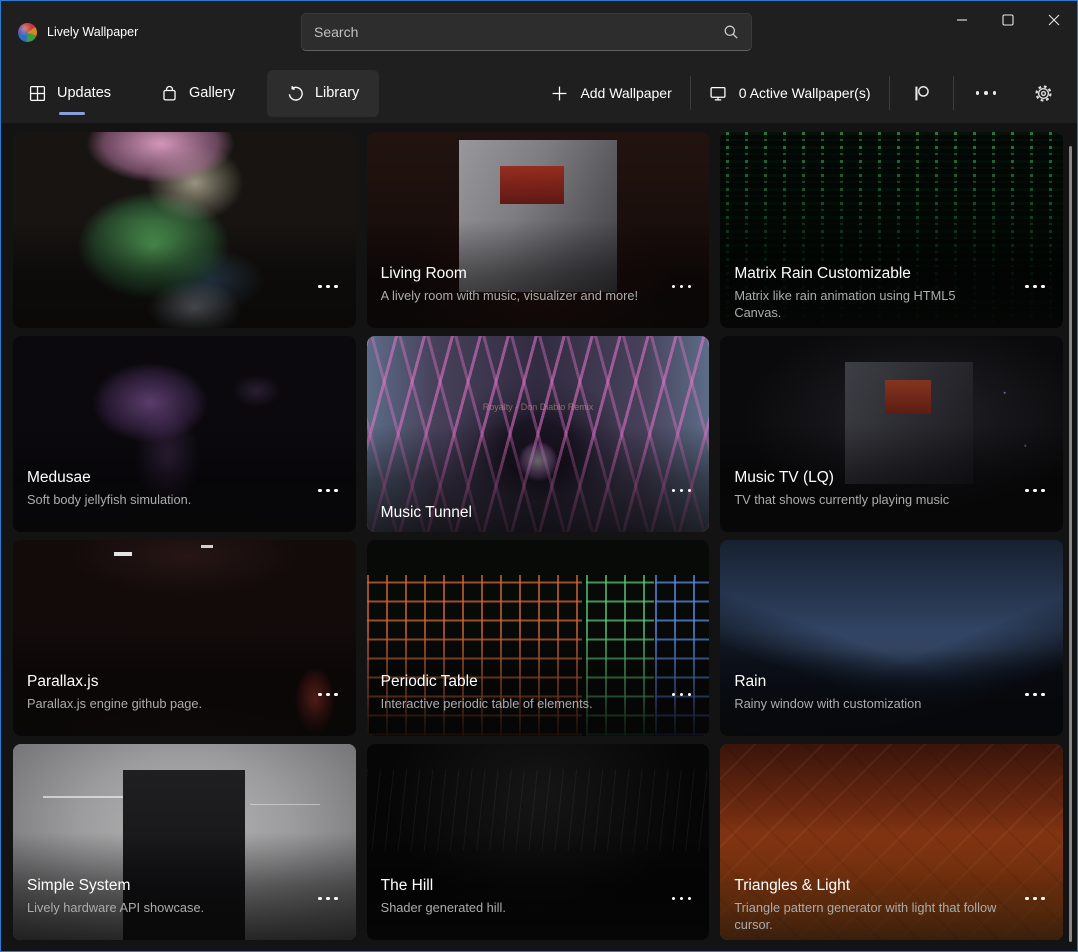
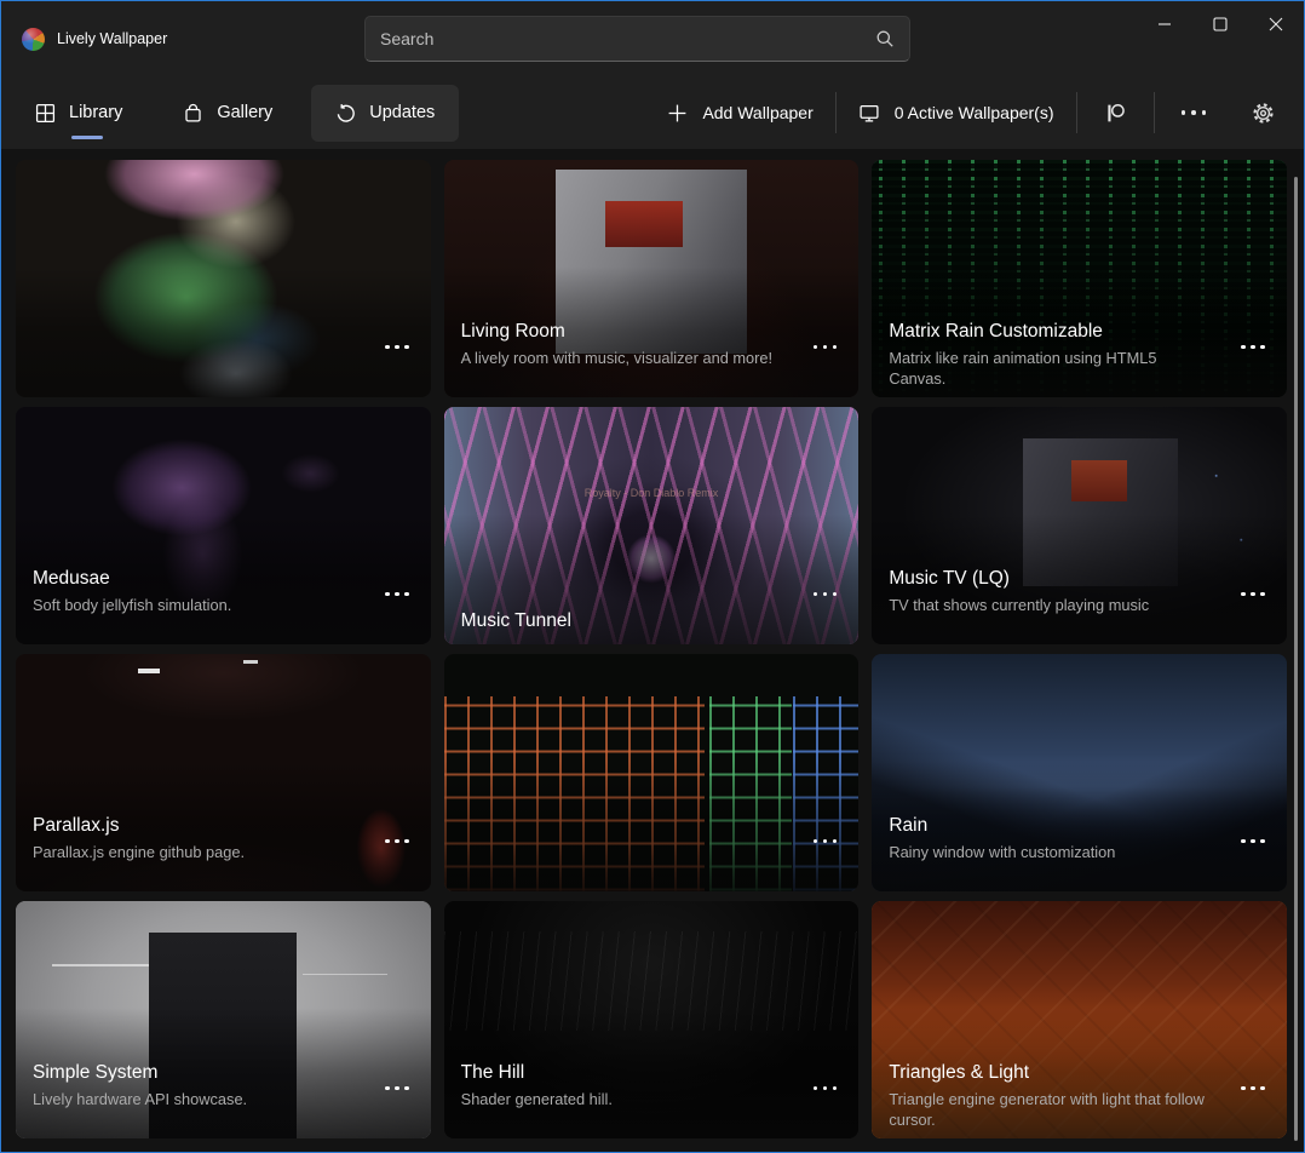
  Lively Wallpaper
  Search
- Updates
+ Library
  Gallery
- Library
+ Updates
  Add Wallpaper
  0 Active Wallpaper(s)
  Living Room
  A lively room with music, visualizer and more!
  Matrix Rain Customizable
  Matrix like rain animation using HTML5 Canvas.
  Medusae
  Soft body jellyfish simulation.
  Royalty - Don Diablo Remix
  Music Tunnel
  Music TV (LQ)
  TV that shows currently playing music
  Parallax.js
  Parallax.js engine github page.
- Periodic Table
- Interactive periodic table of elements.
  Rain
  Rainy window with customization
  Simple System
  Lively hardware API showcase.
  The Hill
  Shader generated hill.
  Triangles & Light
- Triangle pattern generator with light that follow cursor.
+ Triangle engine generator with light that follow cursor.
